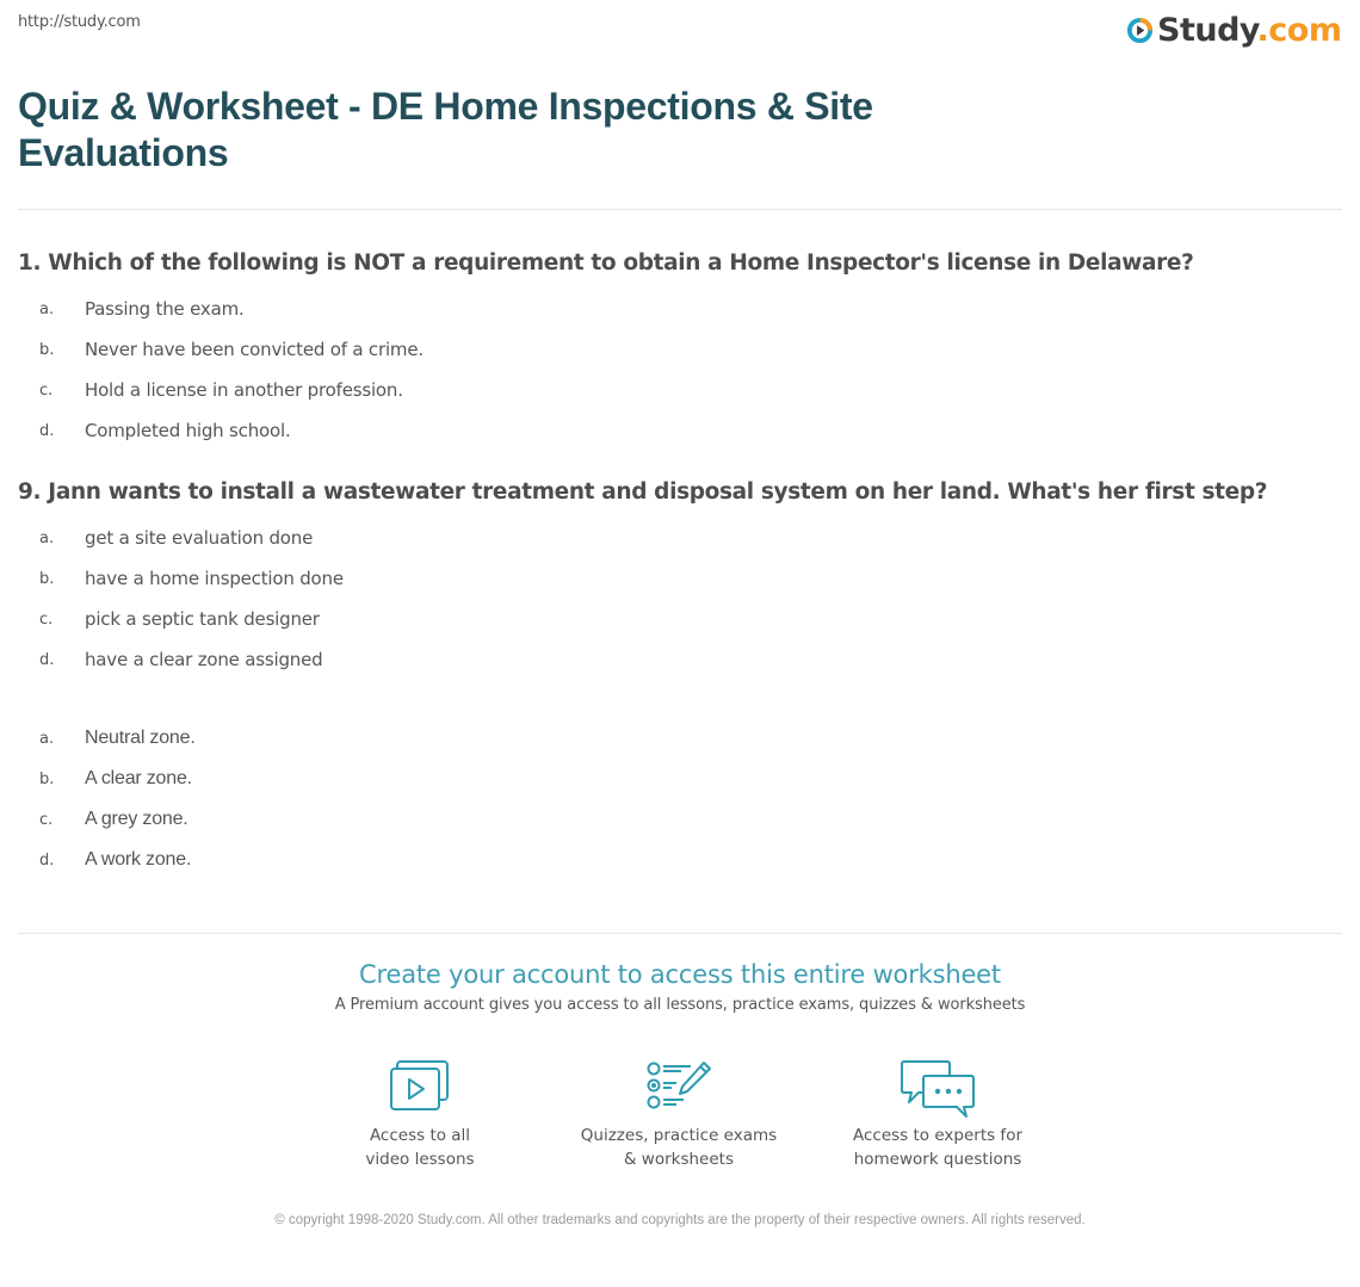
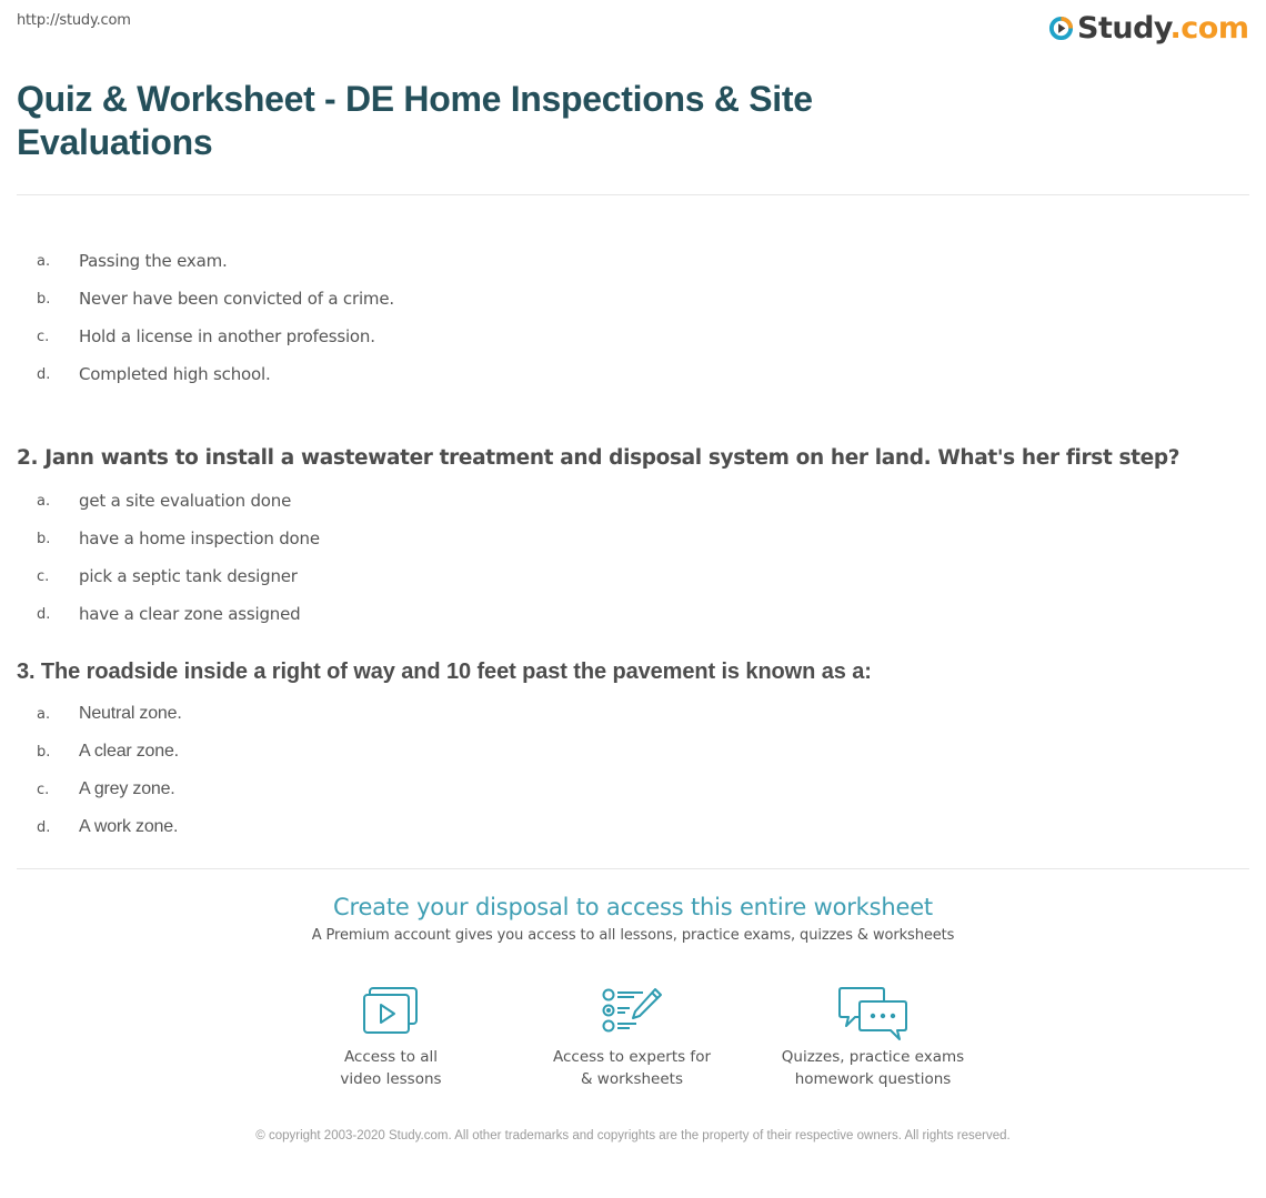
  http://study.com
  Study.com
  Quiz & Worksheet - DE Home Inspections & Site Evaluations
- 1. Which of the following is NOT a requirement to obtain a Home Inspector's license in Delaware?
  a.
  Passing the exam.
  b.
  Never have been convicted of a crime.
  c.
  Hold a license in another profession.
  d.
  Completed high school.
- 9. Jann wants to install a wastewater treatment and disposal system on her land. What's her first step?
+ 2. Jann wants to install a wastewater treatment and disposal system on her land. What's her first step?
  a.
  get a site evaluation done
  b.
  have a home inspection done
  c.
  pick a septic tank designer
  d.
  have a clear zone assigned
+ 3. The roadside inside a right of way and 10 feet past the pavement is known as a:
  a.
  Neutral zone.
  b.
  A clear zone.
  c.
  A grey zone.
  d.
  A work zone.
- Create your account to access this entire worksheet
+ Create your disposal to access this entire worksheet
  A Premium account gives you access to all lessons, practice exams, quizzes & worksheets
  Access to all
  video lessons
- Quizzes, practice exams
+ Access to experts for
  & worksheets
- Access to experts for
+ Quizzes, practice exams
  homework questions
- © copyright 1998-2020 Study.com. All other trademarks and copyrights are the property of their respective owners. All rights reserved.
+ © copyright 2003-2020 Study.com. All other trademarks and copyrights are the property of their respective owners. All rights reserved.
